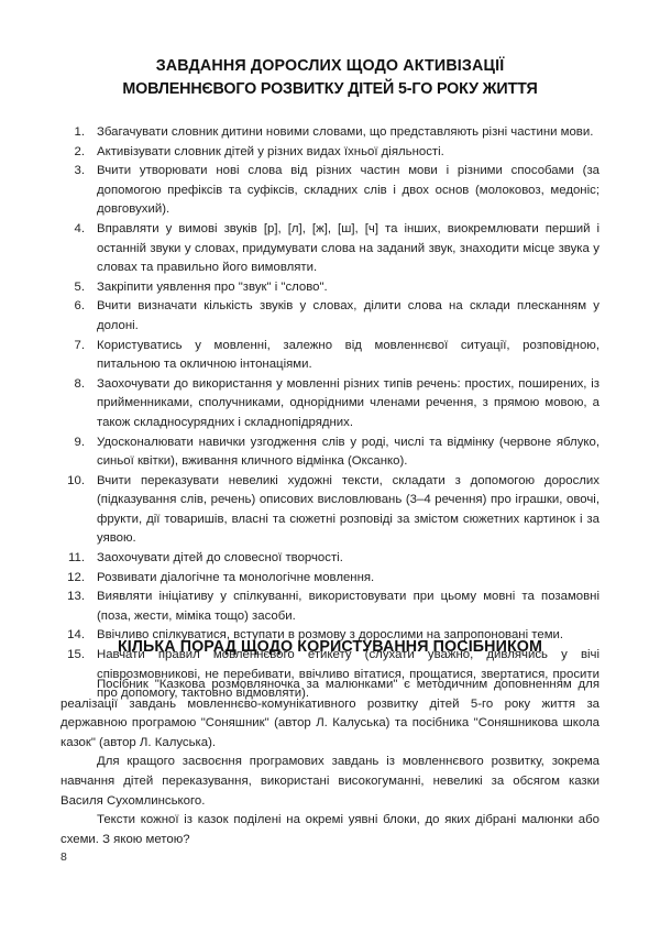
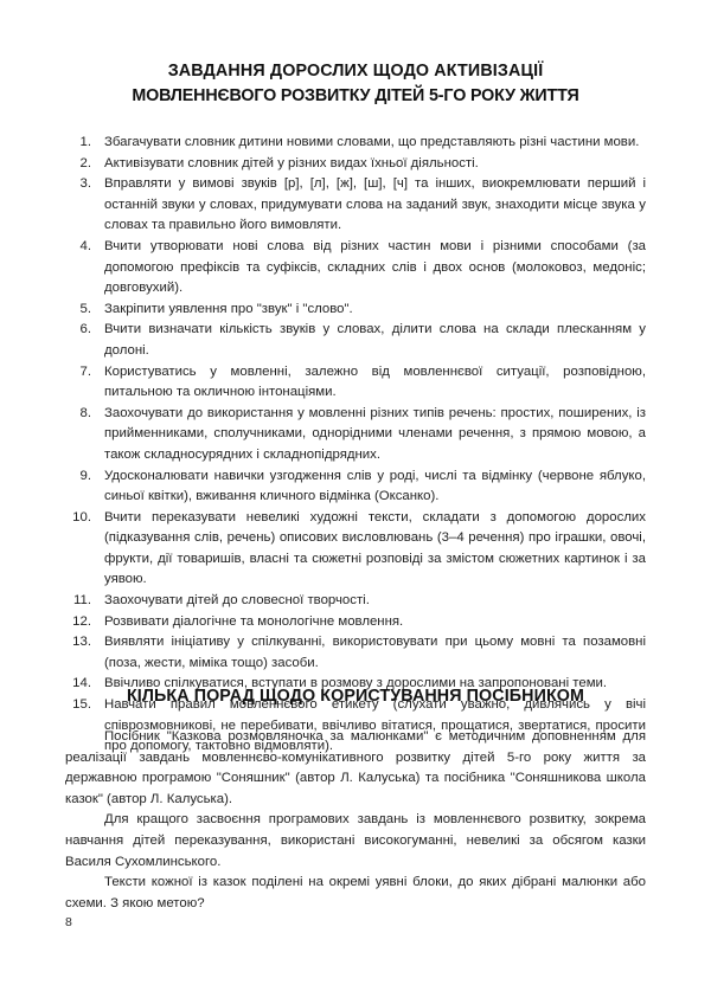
  ЗАВДАННЯ ДОРОСЛИХ ЩОДО АКТИВІЗАЦІЇ
  МОВЛЕННЄВОГО РОЗВИТКУ ДІТЕЙ 5-ГО РОКУ ЖИТТЯ
  1.
  Збагачувати словник дитини новими словами, що представляють різні частини мови.
  2.
  Активізувати словник дітей у різних видах їхньої діяльності.
  3.
- Вчити утворювати нові слова від різних частин мови і різними способами (за допомогою префіксів та суфіксів, складних слів і двох основ (молоковоз, медоніс; довговухий).
+ Вправляти у вимові звуків [р], [л], [ж], [ш], [ч] та інших, виокремлювати перший і останній звуки у словах, придумувати слова на заданий звук, знаходити місце звука у словах та правильно його вимовляти.
  4.
- Вправляти у вимові звуків [р], [л], [ж], [ш], [ч] та інших, виокремлювати перший і останній звуки у словах, придумувати слова на заданий звук, знаходити місце звука у словах та правильно його вимовляти.
+ Вчити утворювати нові слова від різних частин мови і різними способами (за допомогою префіксів та суфіксів, складних слів і двох основ (молоковоз, медоніс; довговухий).
  5.
  Закріпити уявлення про "звук" і "слово".
  6.
  Вчити визначати кількість звуків у словах, ділити слова на склади плесканням у долоні.
  7.
  Користуватись у мовленні, залежно від мовленнєвої ситуації, розповідною, питальною та окличною інтонаціями.
  8.
  Заохочувати до використання у мовленні різних типів речень: простих, поширених, із прийменниками, сполучниками, однорідними членами речення, з прямою мовою, а також складносурядних і складнопідрядних.
  9.
  Удосконалювати навички узгодження слів у роді, числі та відмінку (червоне яблуко, синьої квітки), вживання кличного відмінка (Оксанко).
  10.
  Вчити переказувати невеликі художні тексти, складати з допомогою дорослих (підказування слів, речень) описових висловлювань (3–4 речення) про іграшки, овочі, фрукти, дії товаришів, власні та сюжетні розповіді за змістом сюжетних картинок і за уявою.
  11.
  Заохочувати дітей до словесної творчості.
  12.
  Розвивати діалогічне та монологічне мовлення.
  13.
  Виявляти ініціативу у спілкуванні, використовувати при цьому мовні та позамовні (поза, жести, міміка тощо) засоби.
  14.
  Ввічливо спілкуватися, вступати в розмову з дорослими на запропоновані теми.
  15.
  Навчати правил мовленнєвого етикету (слухати уважно, дивлячись у вічі співрозмовникові, не перебивати, ввічливо вітатися, прощатися, звертатися, просити про допомогу, тактовно відмовляти).
  КІЛЬКА ПОРАД ЩОДО КОРИСТУВАННЯ ПОСІБНИКОМ
  Посібник "Казкова розмовляночка за малюнками" є методичним доповненням для реалізації завдань мовленнєво-комунікативного розвитку дітей 5-го року життя за державною програмою "Соняшник" (автор Л. Калуська) та посібника "Соняшникова школа казок" (автор Л. Калуська).
  Для кращого засвоєння програмових завдань із мовленнєвого розвитку, зокрема навчання дітей переказування, використані високогуманні, невеликі за обсягом казки Василя Сухомлинського.
  Тексти кожної із казок поділені на окремі уявні блоки, до яких дібрані малюнки або схеми. З якою метою?
  8
